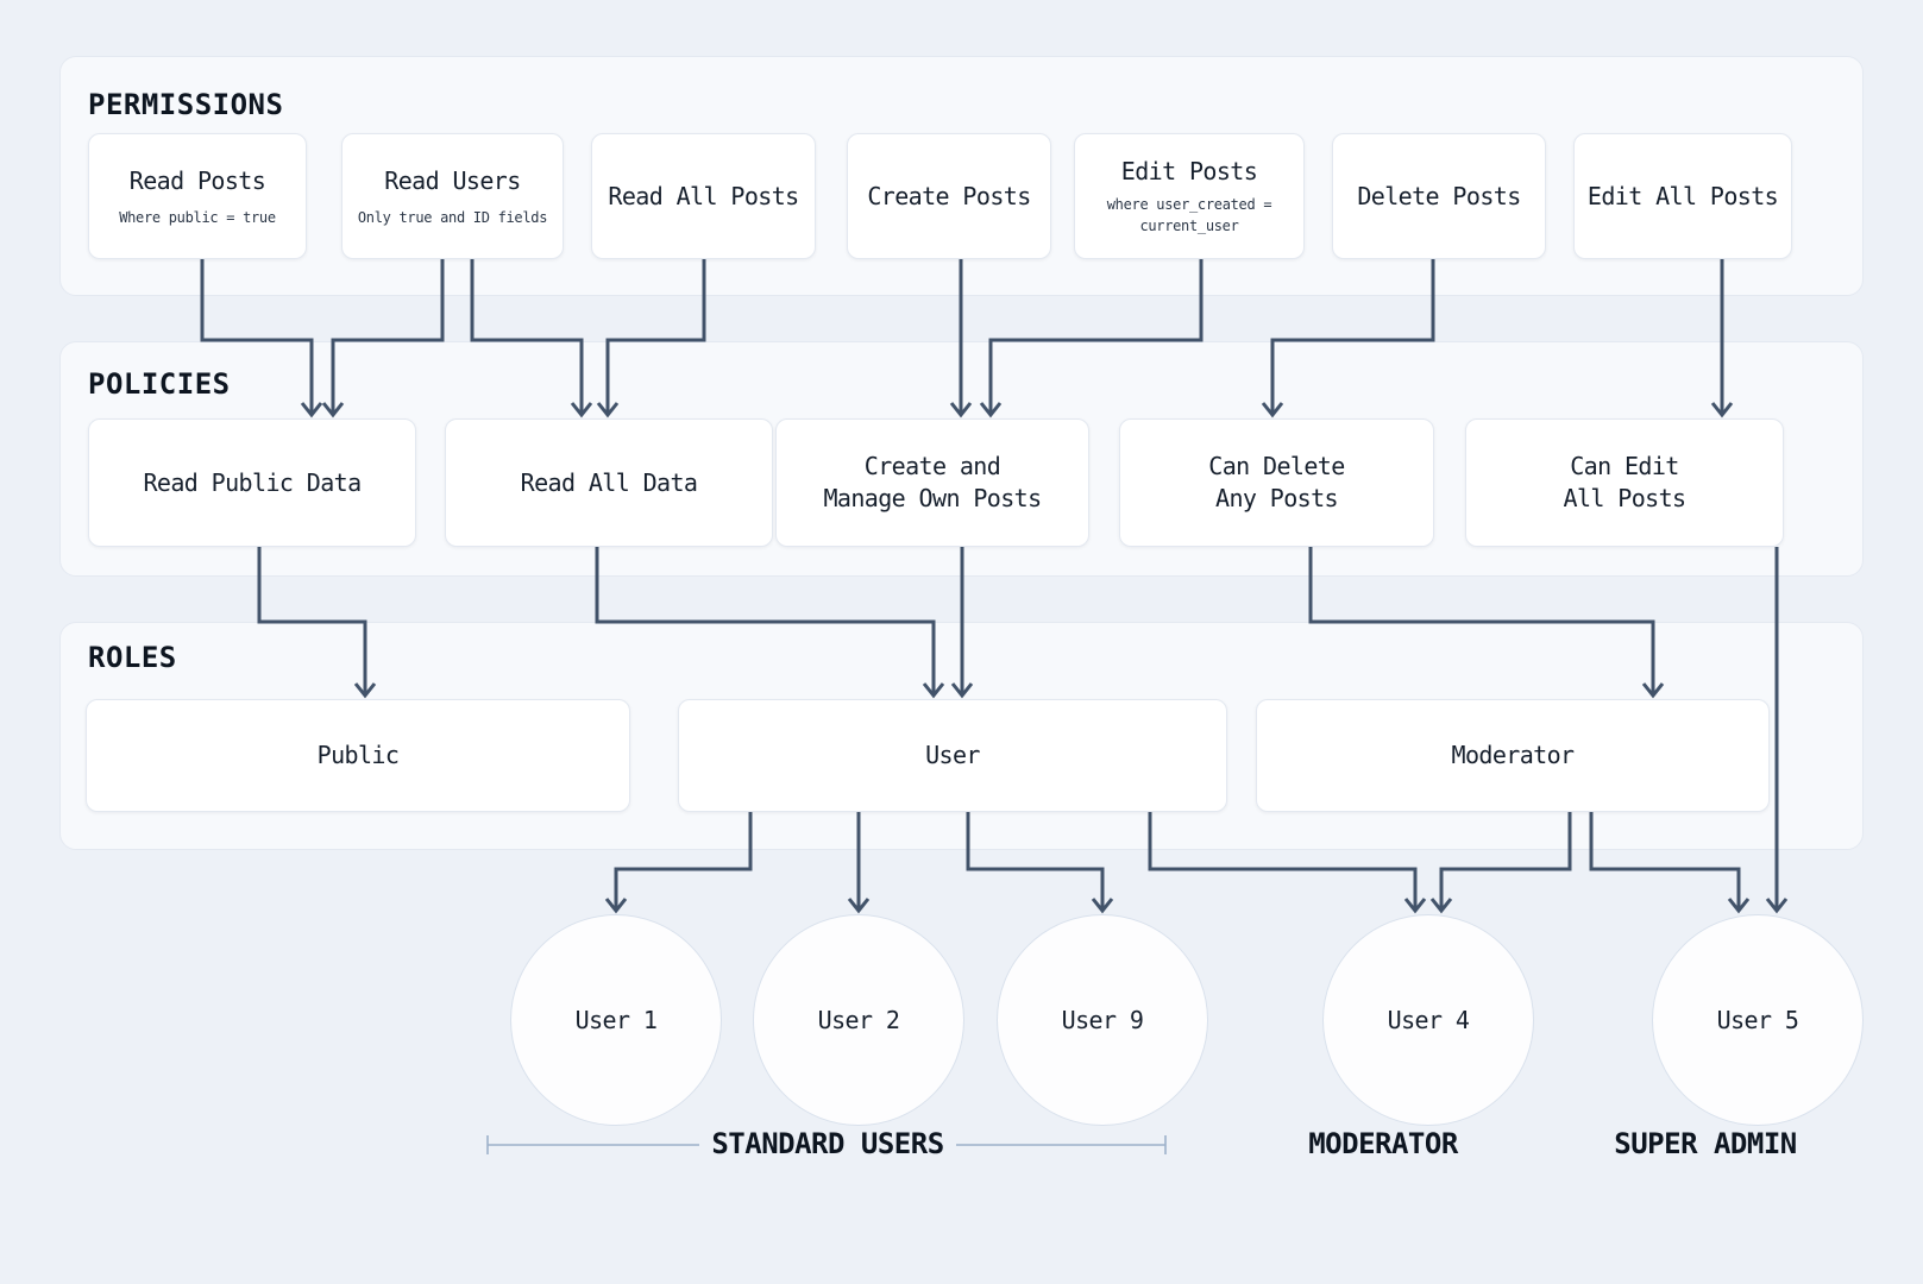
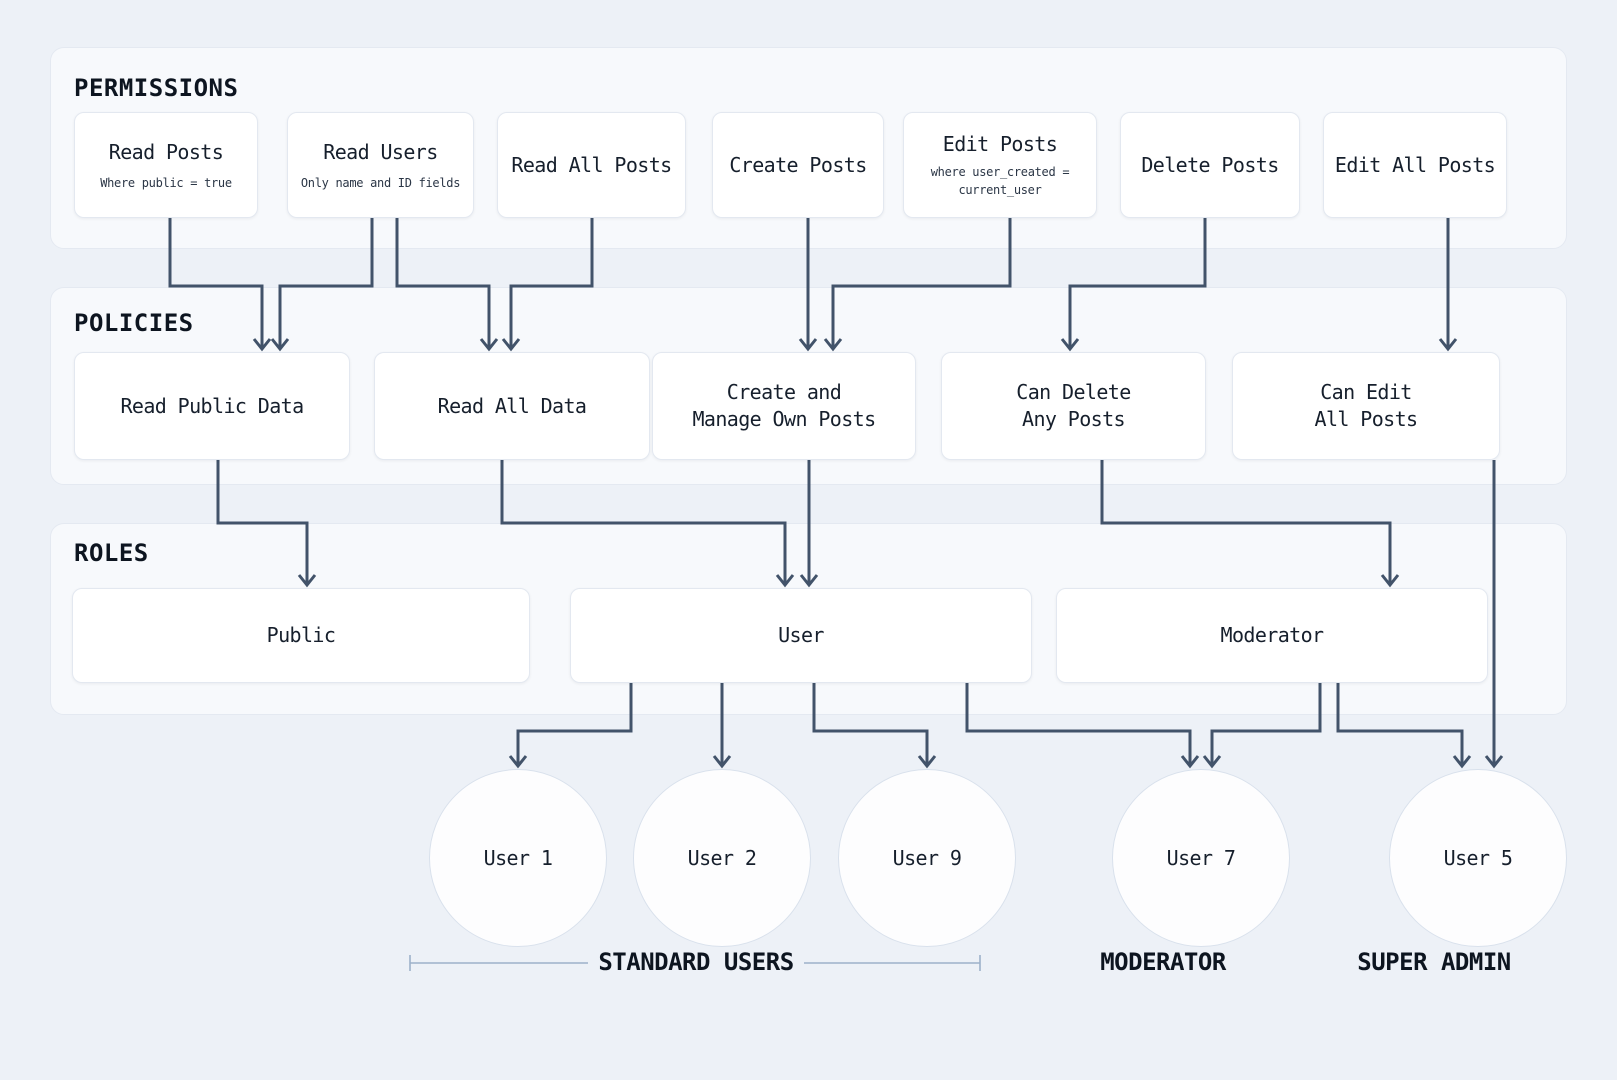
  PERMISSIONS
  POLICIES
  ROLES
  Read Posts
  Where public = true
  Read Users
- Only true and ID fields
+ Only name and ID fields
  Read All Posts
  Create Posts
  Edit Posts
  where user_created =
  current_user
  Delete Posts
  Edit All Posts
  Read Public Data
  Read All Data
  Create and
  Manage Own Posts
  Can Delete
  Any Posts
  Can Edit
  All Posts
  Public
  User
  Moderator
  User 1
  User 2
  User 9
- User 4
+ User 7
  User 5
  STANDARD USERS
  MODERATOR
  SUPER ADMIN
